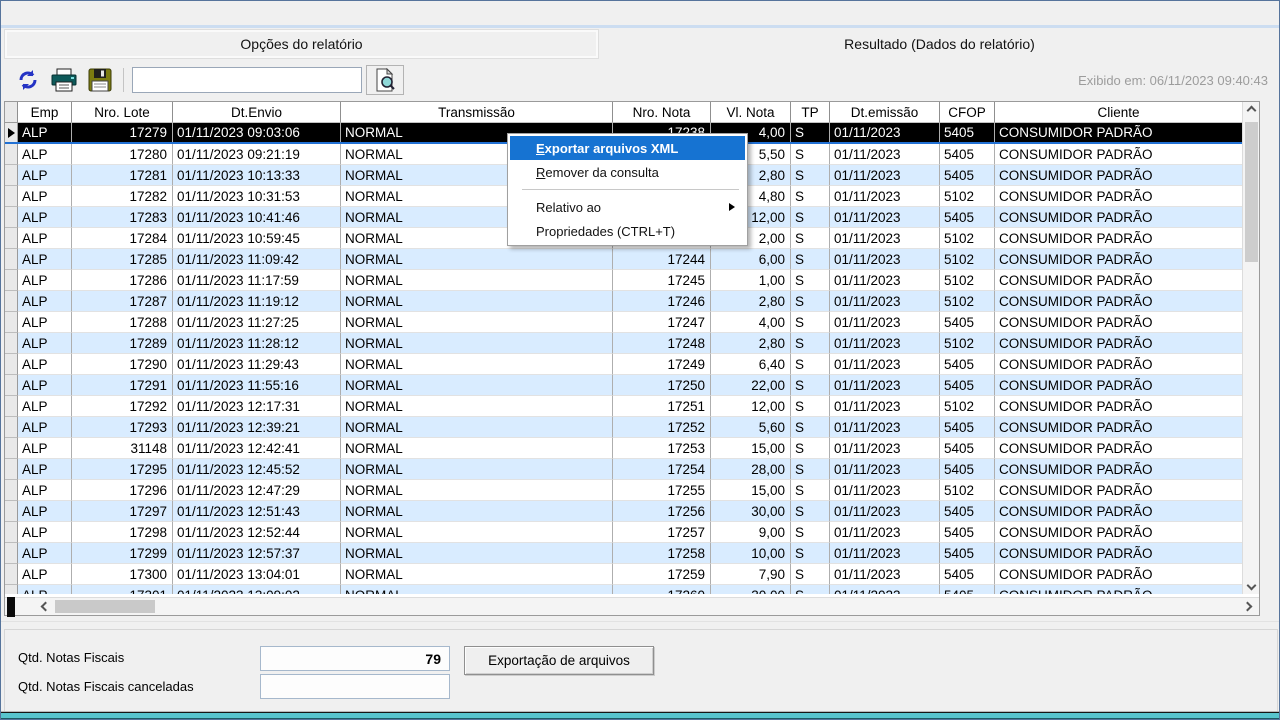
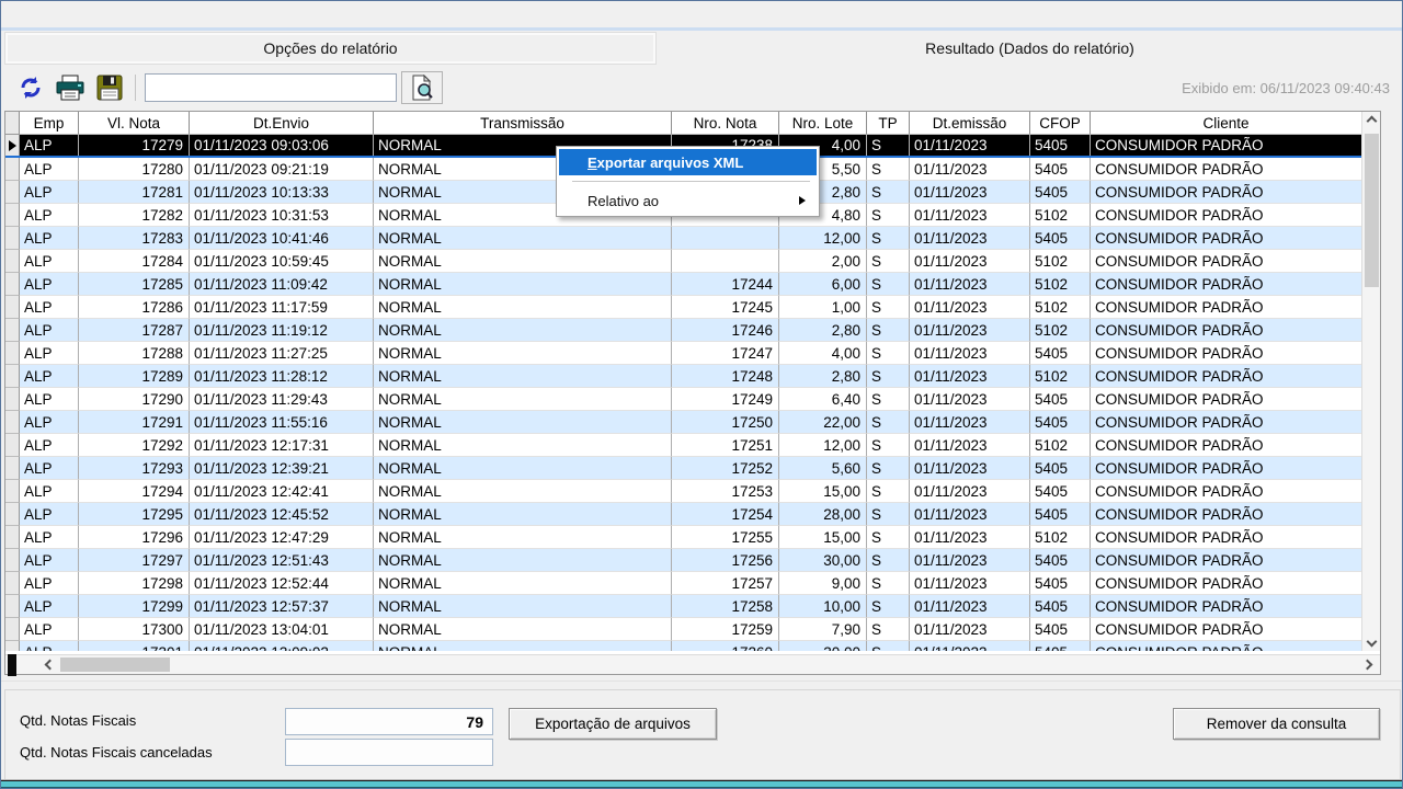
  Opções do relatório
  Resultado (Dados do relatório)
  Exibido em: 06/11/2023 09:40:43
  Emp
- Nro. Lote
+ Vl. Nota
  Dt.Envio
  Transmissão
  Nro. Nota
- Vl. Nota
+ Nro. Lote
  TP
  Dt.emissão
  CFOP
  Cliente
  ALP
  17279
  01/11/2023 09:03:06
  NORMAL
  4,00
  S
  01/11/2023
  5405
  CONSUMIDOR PADRÃO
  ALP
  17280
  01/11/2023 09:21:19
  NORMAL
  5,50
  S
  01/11/2023
  5405
  CONSUMIDOR PADRÃO
  ALP
  17281
  01/11/2023 10:13:33
  NORMAL
  2,80
  S
  01/11/2023
  5405
  CONSUMIDOR PADRÃO
  ALP
  17282
  01/11/2023 10:31:53
  NORMAL
  4,80
  S
  01/11/2023
  5102
  CONSUMIDOR PADRÃO
  ALP
  17283
  01/11/2023 10:41:46
  NORMAL
  12,00
  S
  01/11/2023
  5405
  CONSUMIDOR PADRÃO
  ALP
  17284
  01/11/2023 10:59:45
  NORMAL
  2,00
  S
  01/11/2023
  5102
  CONSUMIDOR PADRÃO
  ALP
  17285
  01/11/2023 11:09:42
  NORMAL
  17244
  6,00
  S
  01/11/2023
  5102
  CONSUMIDOR PADRÃO
  ALP
  17286
  01/11/2023 11:17:59
  NORMAL
  17245
  1,00
  S
  01/11/2023
  5102
  CONSUMIDOR PADRÃO
  ALP
  17287
  01/11/2023 11:19:12
  NORMAL
  17246
  2,80
  S
  01/11/2023
  5102
  CONSUMIDOR PADRÃO
  ALP
  17288
  01/11/2023 11:27:25
  NORMAL
  17247
  4,00
  S
  01/11/2023
  5405
  CONSUMIDOR PADRÃO
  ALP
  17289
  01/11/2023 11:28:12
  NORMAL
  17248
  2,80
  S
  01/11/2023
  5102
  CONSUMIDOR PADRÃO
  ALP
  17290
  01/11/2023 11:29:43
  NORMAL
  17249
  6,40
  S
  01/11/2023
  5405
  CONSUMIDOR PADRÃO
  ALP
  17291
  01/11/2023 11:55:16
  NORMAL
  17250
  22,00
  S
  01/11/2023
  5405
  CONSUMIDOR PADRÃO
  ALP
  17292
  01/11/2023 12:17:31
  NORMAL
  17251
  12,00
  S
  01/11/2023
  5102
  CONSUMIDOR PADRÃO
  ALP
  17293
  01/11/2023 12:39:21
  NORMAL
  17252
  5,60
  S
  01/11/2023
  5405
  CONSUMIDOR PADRÃO
  ALP
- 31148
+ 17294
  01/11/2023 12:42:41
  NORMAL
  17253
  15,00
  S
  01/11/2023
  5405
  CONSUMIDOR PADRÃO
  ALP
  17295
  01/11/2023 12:45:52
  NORMAL
  17254
  28,00
  S
  01/11/2023
  5405
  CONSUMIDOR PADRÃO
  ALP
  17296
  01/11/2023 12:47:29
  NORMAL
  17255
  15,00
  S
  01/11/2023
  5102
  CONSUMIDOR PADRÃO
  ALP
  17297
  01/11/2023 12:51:43
  NORMAL
  17256
  30,00
  S
  01/11/2023
  5405
  CONSUMIDOR PADRÃO
  ALP
  17298
  01/11/2023 12:52:44
  NORMAL
  17257
  9,00
  S
  01/11/2023
  5405
  CONSUMIDOR PADRÃO
  ALP
  17299
  01/11/2023 12:57:37
  NORMAL
  17258
  10,00
  S
  01/11/2023
  5405
  CONSUMIDOR PADRÃO
  ALP
  17300
  01/11/2023 13:04:01
  NORMAL
  17259
  7,90
  S
  01/11/2023
  5405
  CONSUMIDOR PADRÃO
  E
  xportar arquivos XML
- R
- emover da consulta
  Relativo ao
- Propriedades (CTRL+T)
  Qtd. Notas Fiscais
  79
  Qtd. Notas Fiscais canceladas
  Exportação de arquivos
+ Remover da consulta
